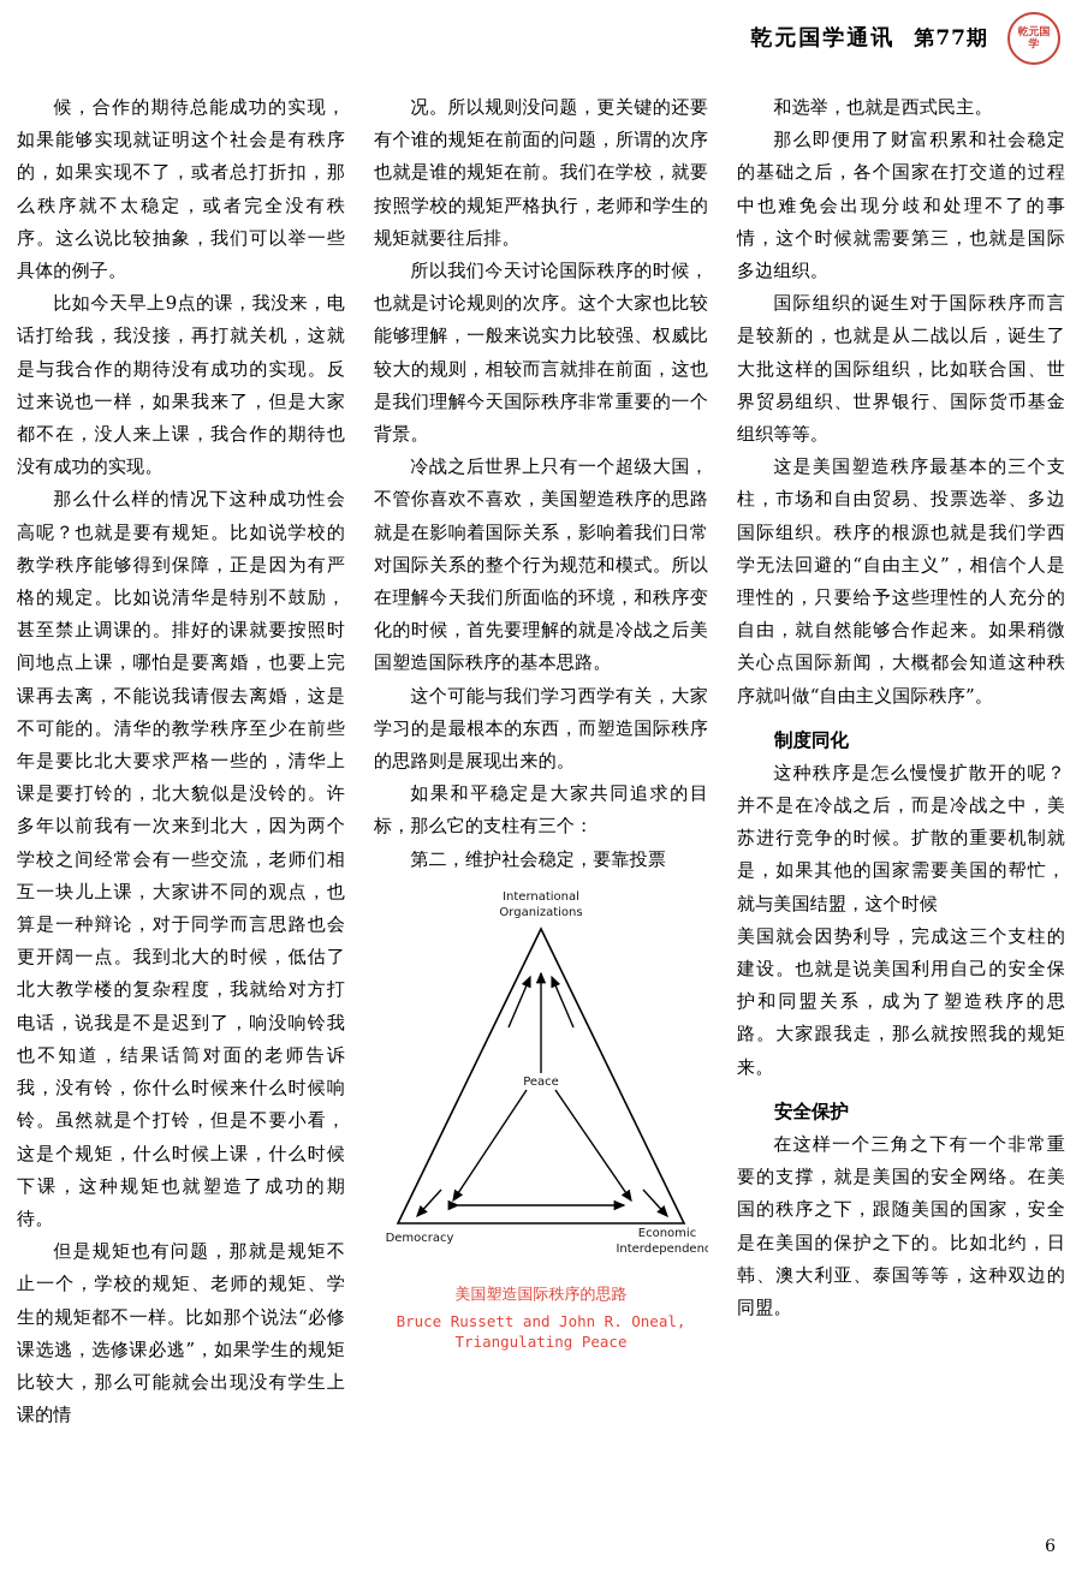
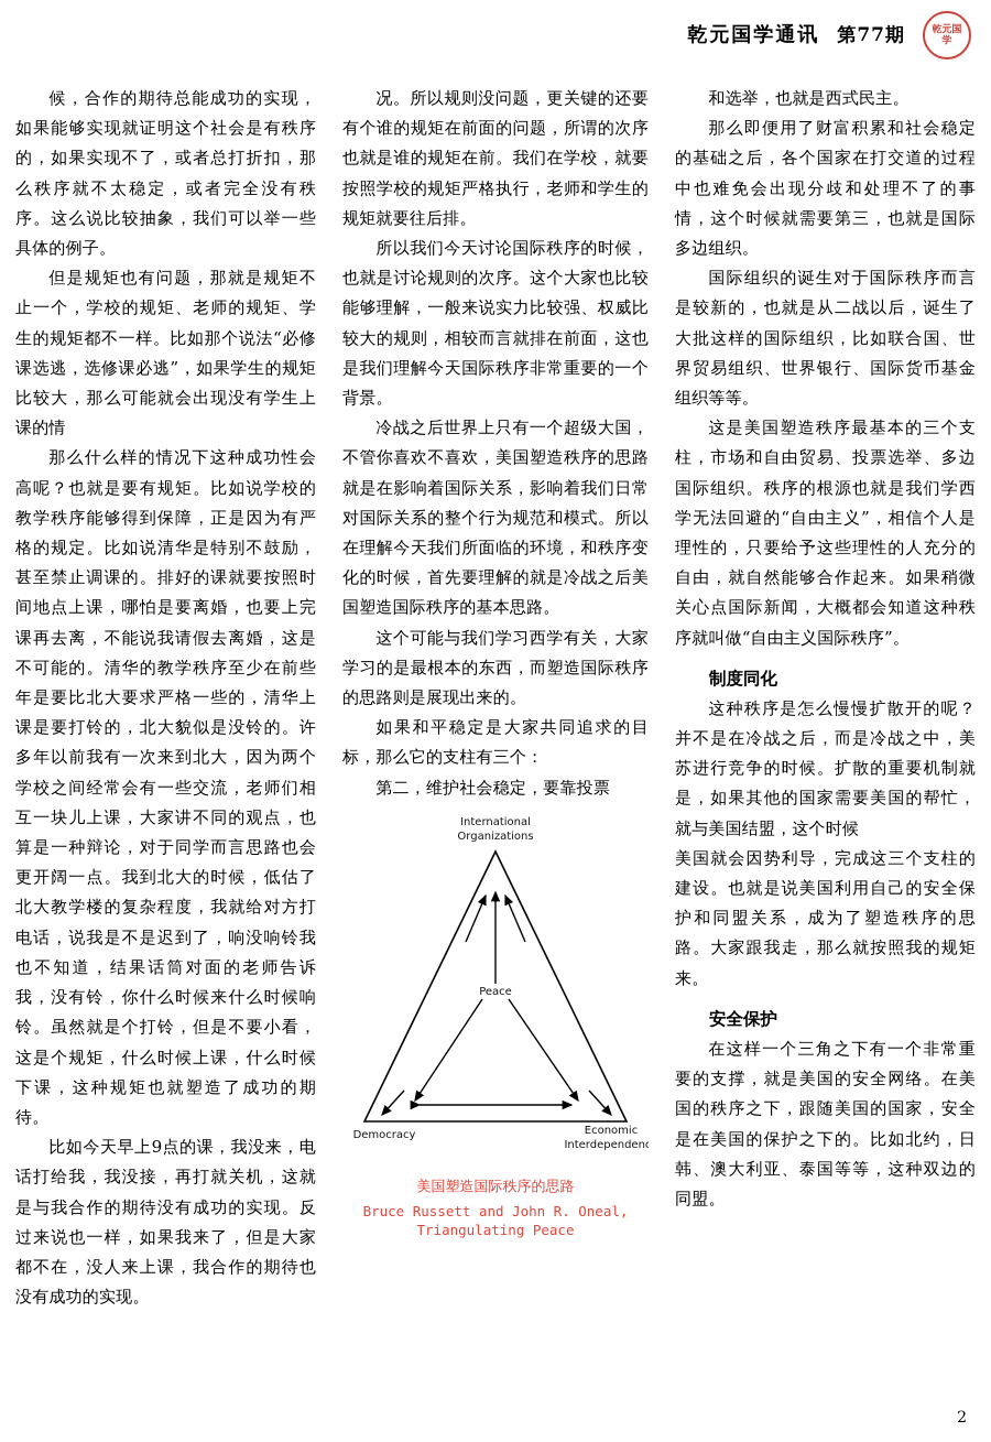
  乾元国学通讯
  第77期
  乾元国学
  候，合作的期待总能成功的实现，如果能够实现就证明这个社会是有秩序的，如果实现不了，或者总打折扣，那么秩序就不太稳定，或者完全没有秩序。这么说比较抽象，我们可以举一些具体的例子。
- 比如今天早上9点的课，我没来，电话打给我，我没接，再打就关机，这就是与我合作的期待没有成功的实现。反过来说也一样，如果我来了，但是大家都不在，没人来上课，我合作的期待也没有成功的实现。
+ 但是规矩也有问题，那就是规矩不止一个，学校的规矩、老师的规矩、学生的规矩都不一样。比如那个说法“必修课选逃，选修课必逃”，如果学生的规矩比较大，那么可能就会出现没有学生上课的情
  那么什么样的情况下这种成功性会高呢？也就是要有规矩。比如说学校的教学秩序能够得到保障，正是因为有严格的规定。比如说清华是特别不鼓励，甚至禁止调课的。排好的课就要按照时间地点上课，哪怕是要离婚，也要上完课再去离，不能说我请假去离婚，这是不可能的。清华的教学秩序至少在前些年是要比北大要求严格一些的，清华上课是要打铃的，北大貌似是没铃的。许多年以前我有一次来到北大，因为两个学校之间经常会有一些交流，老师们相互一块儿上课，大家讲不同的观点，也算是一种辩论，对于同学而言思路也会更开阔一点。我到北大的时候，低估了北大教学楼的复杂程度，我就给对方打电话，说我是不是迟到了，响没响铃我也不知道，结果话筒对面的老师告诉我，没有铃，你什么时候来什么时候响铃。虽然就是个打铃，但是不要小看，这是个规矩，什么时候上课，什么时候下课，这种规矩也就塑造了成功的期待。
- 但是规矩也有问题，那就是规矩不止一个，学校的规矩、老师的规矩、学生的规矩都不一样。比如那个说法“必修课选逃，选修课必逃”，如果学生的规矩比较大，那么可能就会出现没有学生上课的情
+ 比如今天早上9点的课，我没来，电话打给我，我没接，再打就关机，这就是与我合作的期待没有成功的实现。反过来说也一样，如果我来了，但是大家都不在，没人来上课，我合作的期待也没有成功的实现。
  况。所以规则没问题，更关键的还要有个谁的规矩在前面的问题，所谓的次序也就是谁的规矩在前。我们在学校，就要按照学校的规矩严格执行，老师和学生的规矩就要往后排。
  所以我们今天讨论国际秩序的时候，也就是讨论规则的次序。这个大家也比较能够理解，一般来说实力比较强、权威比较大的规则，相较而言就排在前面，这也是我们理解今天国际秩序非常重要的一个背景。
  冷战之后世界上只有一个超级大国，不管你喜欢不喜欢，美国塑造秩序的思路就是在影响着国际关系，影响着我们日常对国际关系的整个行为规范和模式。所以在理解今天我们所面临的环境，和秩序变化的时候，首先要理解的就是冷战之后美国塑造国际秩序的基本思路。
  这个可能与我们学习西学有关，大家学习的是最根本的东西，而塑造国际秩序的思路则是展现出来的。
  如果和平稳定是大家共同追求的目标，那么它的支柱有三个：
  第二，维护社会稳定，要靠投票
  International
  Organizations
  Peace
  Democracy
  Economic
  Interdependenc
  美国塑造国际秩序的思路
  Bruce Russett and John R. Oneal, Triangulating Peace
  和选举，也就是西式民主。
  那么即便用了财富积累和社会稳定的基础之后，各个国家在打交道的过程中也难免会出现分歧和处理不了的事情，这个时候就需要第三，也就是国际多边组织。
  国际组织的诞生对于国际秩序而言是较新的，也就是从二战以后，诞生了大批这样的国际组织，比如联合国、世界贸易组织、世界银行、国际货币基金组织等等。
  这是美国塑造秩序最基本的三个支柱，市场和自由贸易、投票选举、多边国际组织。秩序的根源也就是我们学西学无法回避的“自由主义”，相信个人是理性的，只要给予这些理性的人充分的自由，就自然能够合作起来。如果稍微关心点国际新闻，大概都会知道这种秩序就叫做“自由主义国际秩序”。
  制度同化
  这种秩序是怎么慢慢扩散开的呢？并不是在冷战之后，而是冷战之中，美苏进行竞争的时候。扩散的重要机制就是，如果其他的国家需要美国的帮忙，就与美国结盟，这个时候
  美国就会因势利导，完成这三个支柱的建设。也就是说美国利用自己的安全保护和同盟关系，成为了塑造秩序的思路。大家跟我走，那么就按照我的规矩来。
  安全保护
  在这样一个三角之下有一个非常重要的支撑，就是美国的安全网络。在美国的秩序之下，跟随美国的国家，安全是在美国的保护之下的。比如北约，日韩、澳大利亚、泰国等等，这种双边的同盟。
- 6
+ 2
